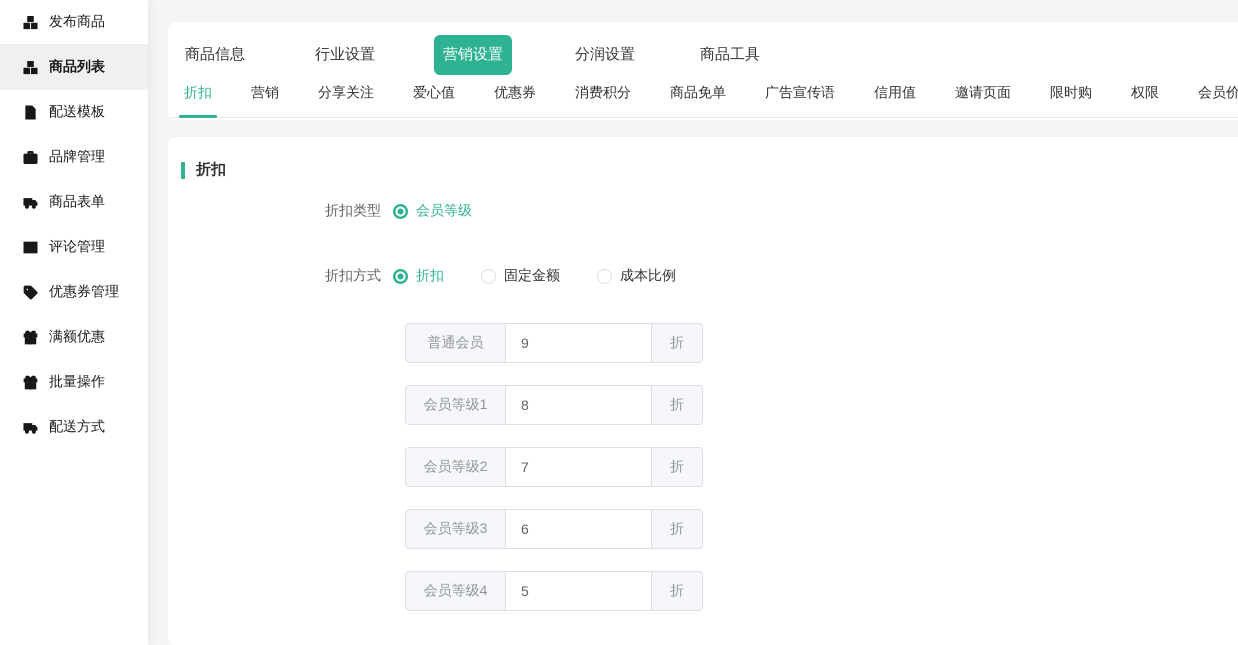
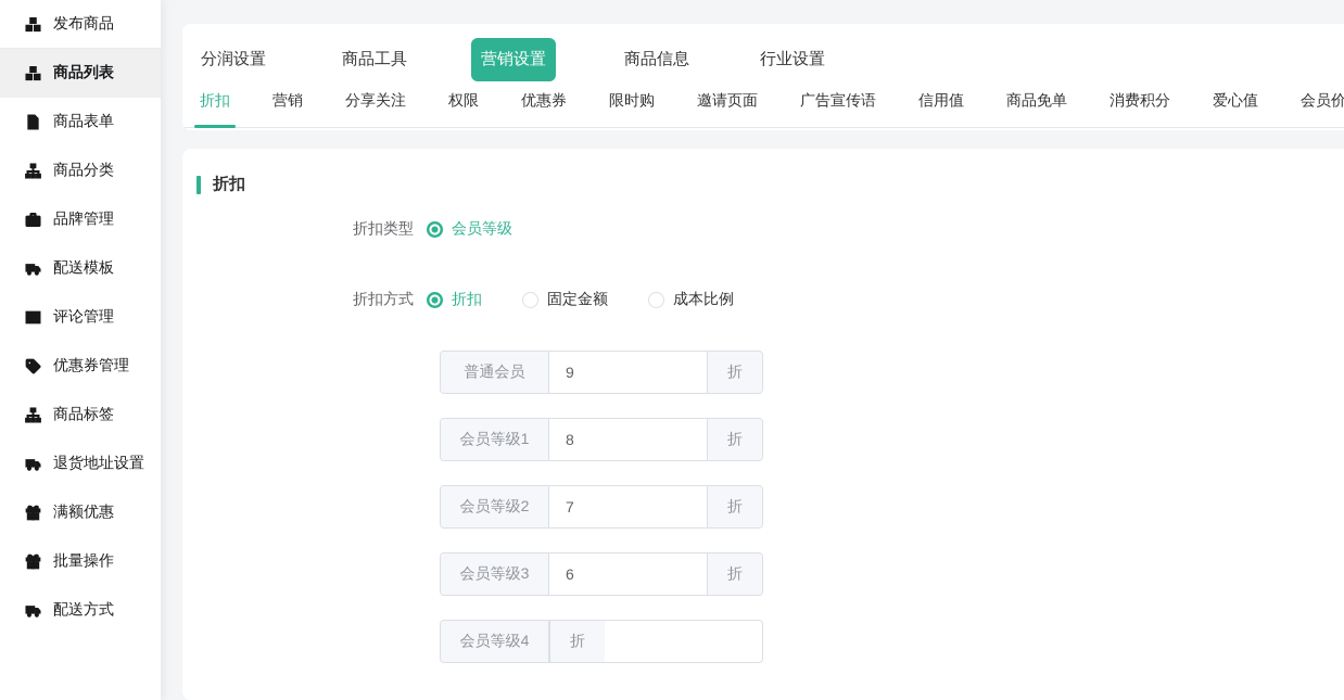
  发布商品
  商品列表
- 配送模板
+ 商品表单
+ 商品分类
  品牌管理
- 商品表单
+ 配送模板
  评论管理
  优惠券管理
+ 商品标签
+ 退货地址设置
  满额优惠
  批量操作
  配送方式
- 商品信息
+ 分润设置
- 行业设置
+ 商品工具
  营销设置
- 分润设置
+ 商品信息
- 商品工具
+ 行业设置
  折扣
  营销
  分享关注
- 爱心值
+ 权限
  优惠券
- 消费积分
+ 限时购
- 商品免单
+ 邀请页面
  广告宣传语
  信用值
- 邀请页面
+ 商品免单
- 限时购
+ 消费积分
- 权限
+ 爱心值
  会员价
  折扣
  折扣类型
  会员等级
  折扣方式
  折扣
  固定金额
  成本比例
  普通会员
  9
  折
  会员等级1
  8
  折
  会员等级2
  7
  折
  会员等级3
  6
  折
  会员等级4
- 5
  折
